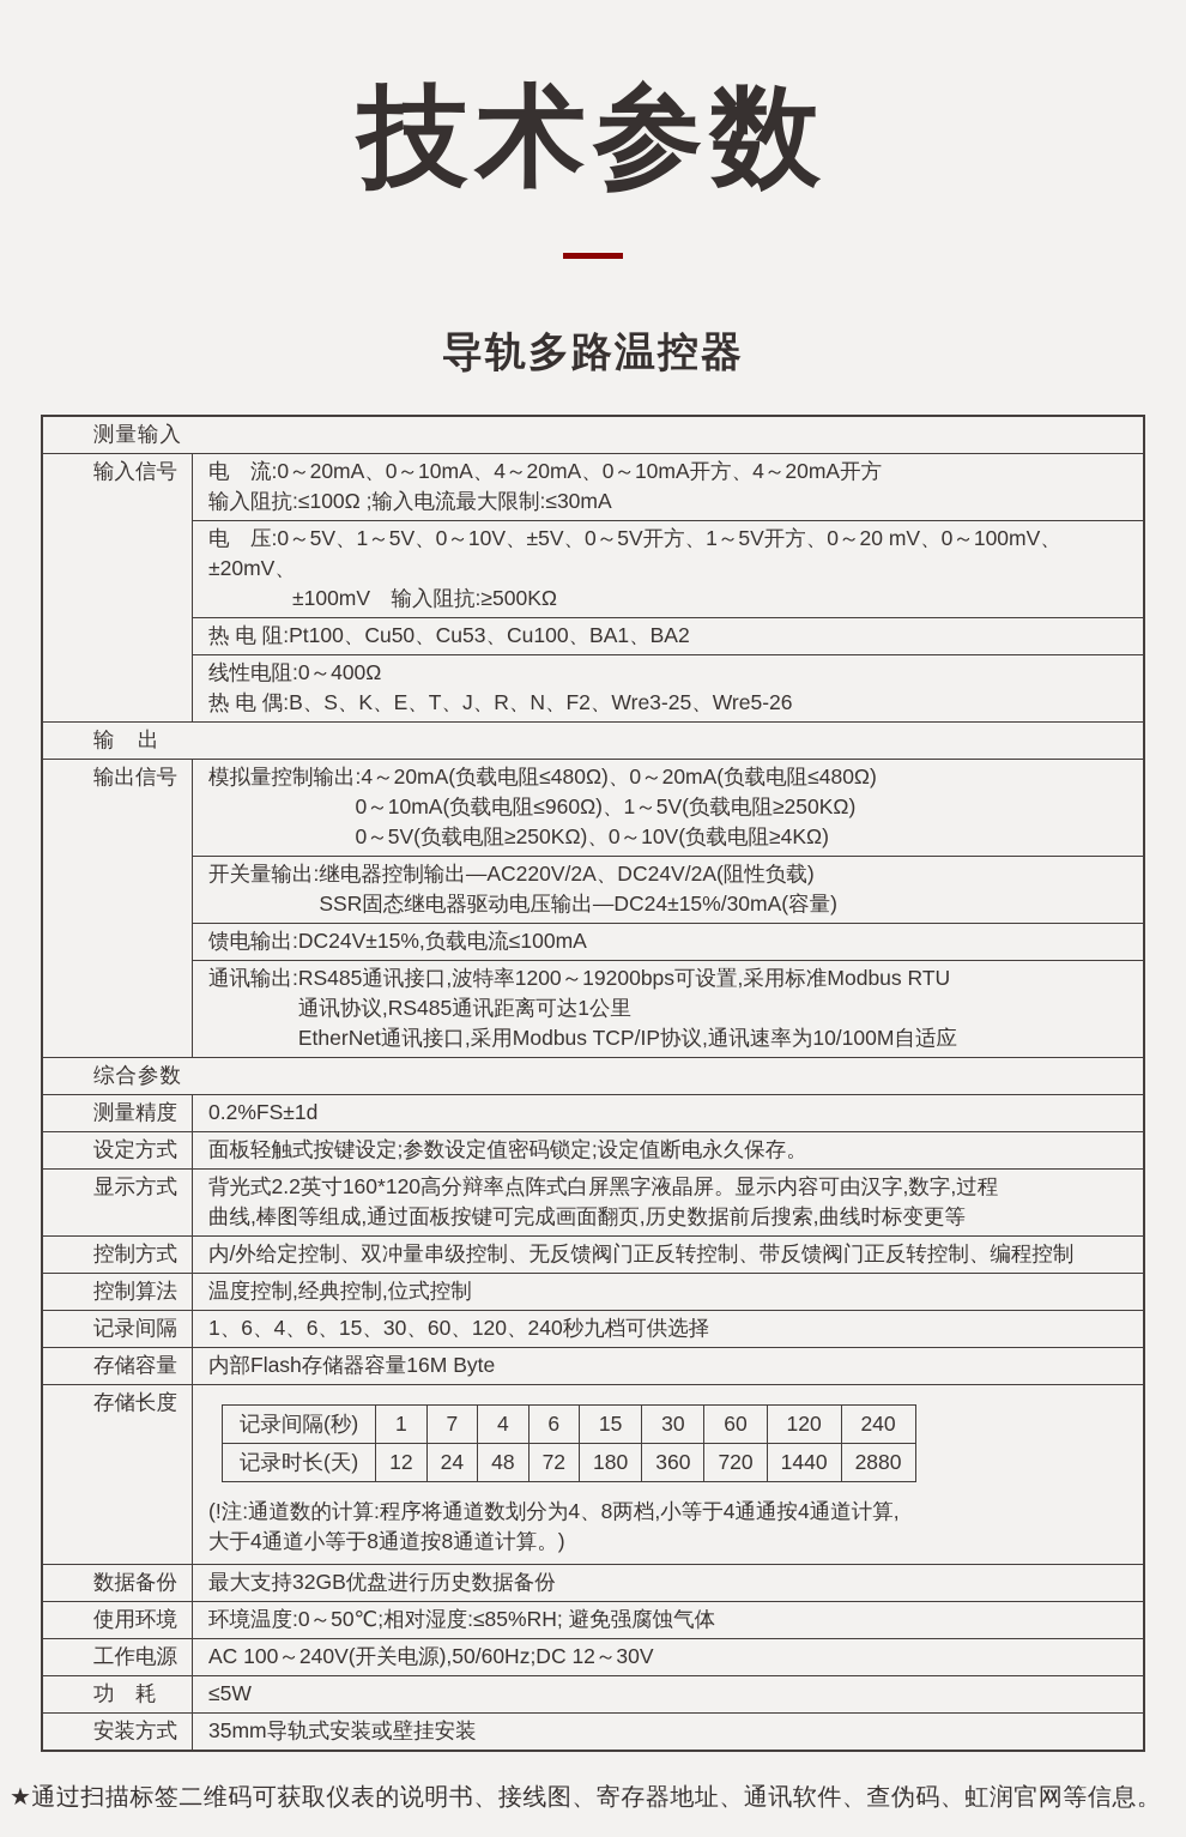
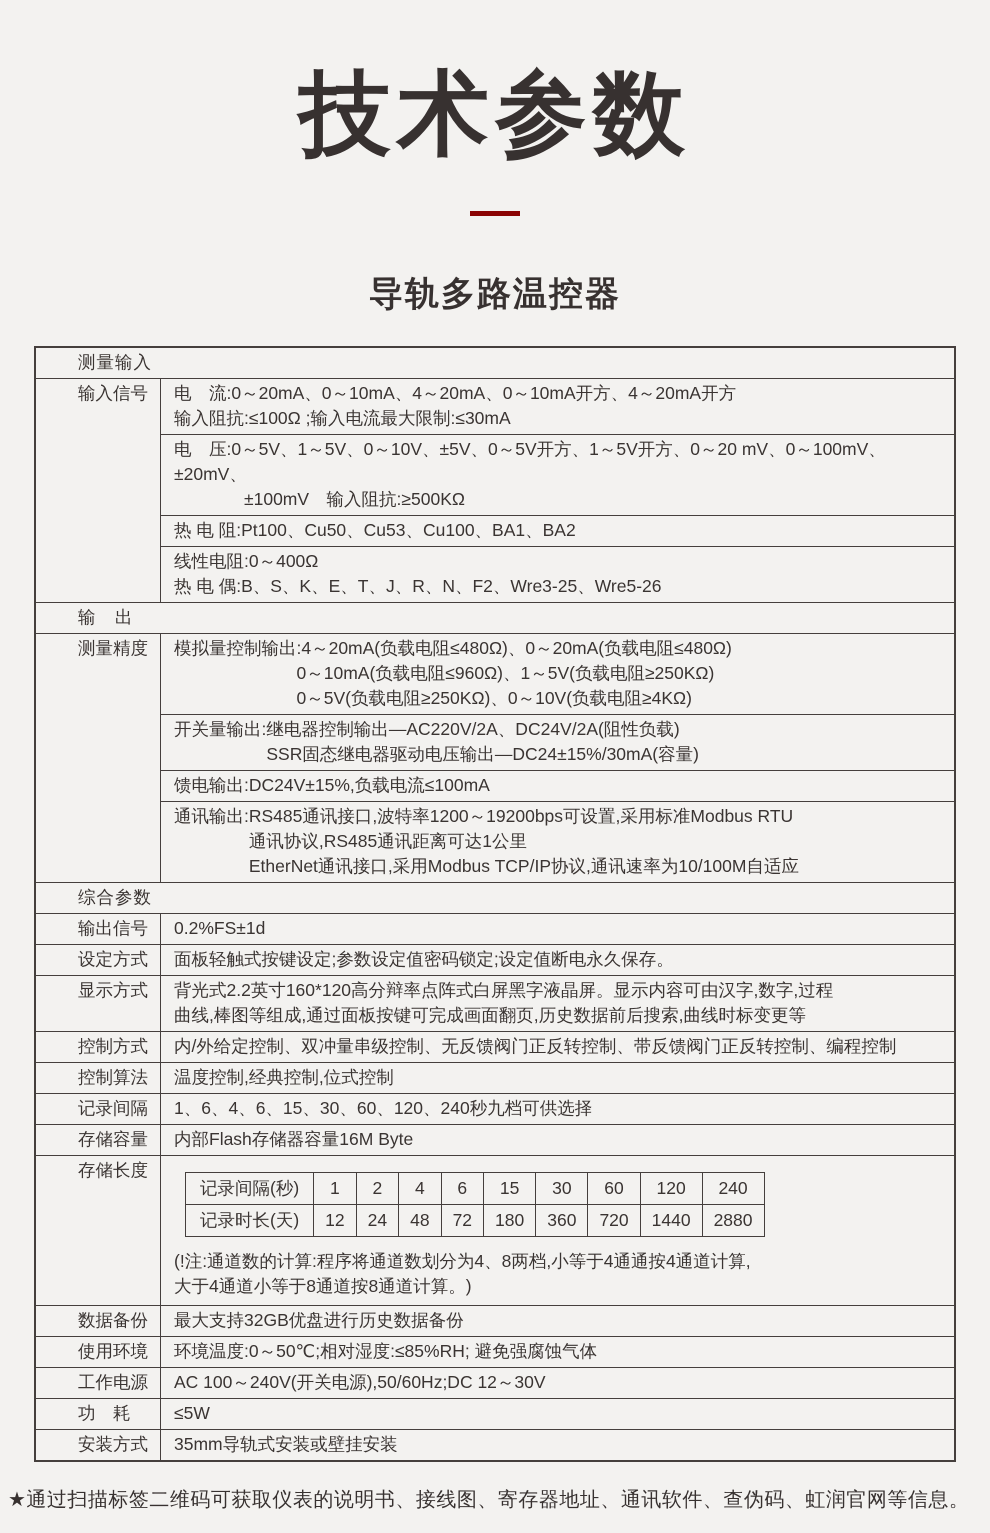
  技术参数
  导轨多路温控器
  测量输入
  输入信号
  电 流:0～20mA、0～10mA、4～20mA、0～10mA开方、4～20mA开方
  输入阻抗:≤100Ω ;输入电流最大限制:≤30mA
  电 压:0～5V、1～5V、0～10V、±5V、0～5V开方、1～5V开方、0～20 mV、0～100mV、±20mV、
  ±100mV 输入阻抗:≥500KΩ
  热 电 阻:Pt100、Cu50、Cu53、Cu100、BA1、BA2
  线性电阻:0～400Ω
  热 电 偶:B、S、K、E、T、J、R、N、F2、Wre3-25、Wre5-26
  输 出
- 输出信号
+ 测量精度
  模拟量控制输出:4～20mA(负载电阻≤480Ω)、0～20mA(负载电阻≤480Ω)
  0～10mA(负载电阻≤960Ω)、1～5V(负载电阻≥250KΩ)
  0～5V(负载电阻≥250KΩ)、0～10V(负载电阻≥4KΩ)
  开关量输出:继电器控制输出—AC220V/2A、DC24V/2A(阻性负载)
  SSR固态继电器驱动电压输出—DC24±15%/30mA(容量)
  馈电输出:DC24V±15%,负载电流≤100mA
  通讯输出:RS485通讯接口,波特率1200～19200bps可设置,采用标准Modbus RTU
  通讯协议,RS485通讯距离可达1公里
  EtherNet通讯接口,采用Modbus TCP/IP协议,通讯速率为10/100M自适应
  综合参数
- 测量精度
+ 输出信号
  0.2%FS±1d
  设定方式
  面板轻触式按键设定;参数设定值密码锁定;设定值断电永久保存。
  显示方式
  背光式2.2英寸160*120高分辩率点阵式白屏黑字液晶屏。显示内容可由汉字,数字,过程
  曲线,棒图等组成,通过面板按键可完成画面翻页,历史数据前后搜索,曲线时标变更等
  控制方式
  内/外给定控制、双冲量串级控制、无反馈阀门正反转控制、带反馈阀门正反转控制、编程控制
  控制算法
  温度控制,经典控制,位式控制
  记录间隔
  1、6、4、6、15、30、60、120、240秒九档可供选择
  存储容量
  内部Flash存储器容量16M Byte
  存储长度
- 记录间隔(秒)	1	7	4	6	15	30	60	120	240
+ 记录间隔(秒)	1	2	4	6	15	30	60	120	240
  记录时长(天)	12	24	48	72	180	360	720	1440	2880
  (!注:通道数的计算:程序将通道数划分为4、8两档,小等于4通通按4通道计算,
  大于4通道小等于8通道按8通道计算。)
  数据备份
  最大支持32GB优盘进行历史数据备份
  使用环境
  环境温度:0～50℃;相对湿度:≤85%RH; 避免强腐蚀气体
  工作电源
  AC 100～240V(开关电源),50/60Hz;DC 12～30V
  功 耗
  ≤5W
  安装方式
  35mm导轨式安装或壁挂安装
  ★通过扫描标签二维码可获取仪表的说明书、接线图、寄存器地址、通讯软件、查伪码、虹润官网等信息。
